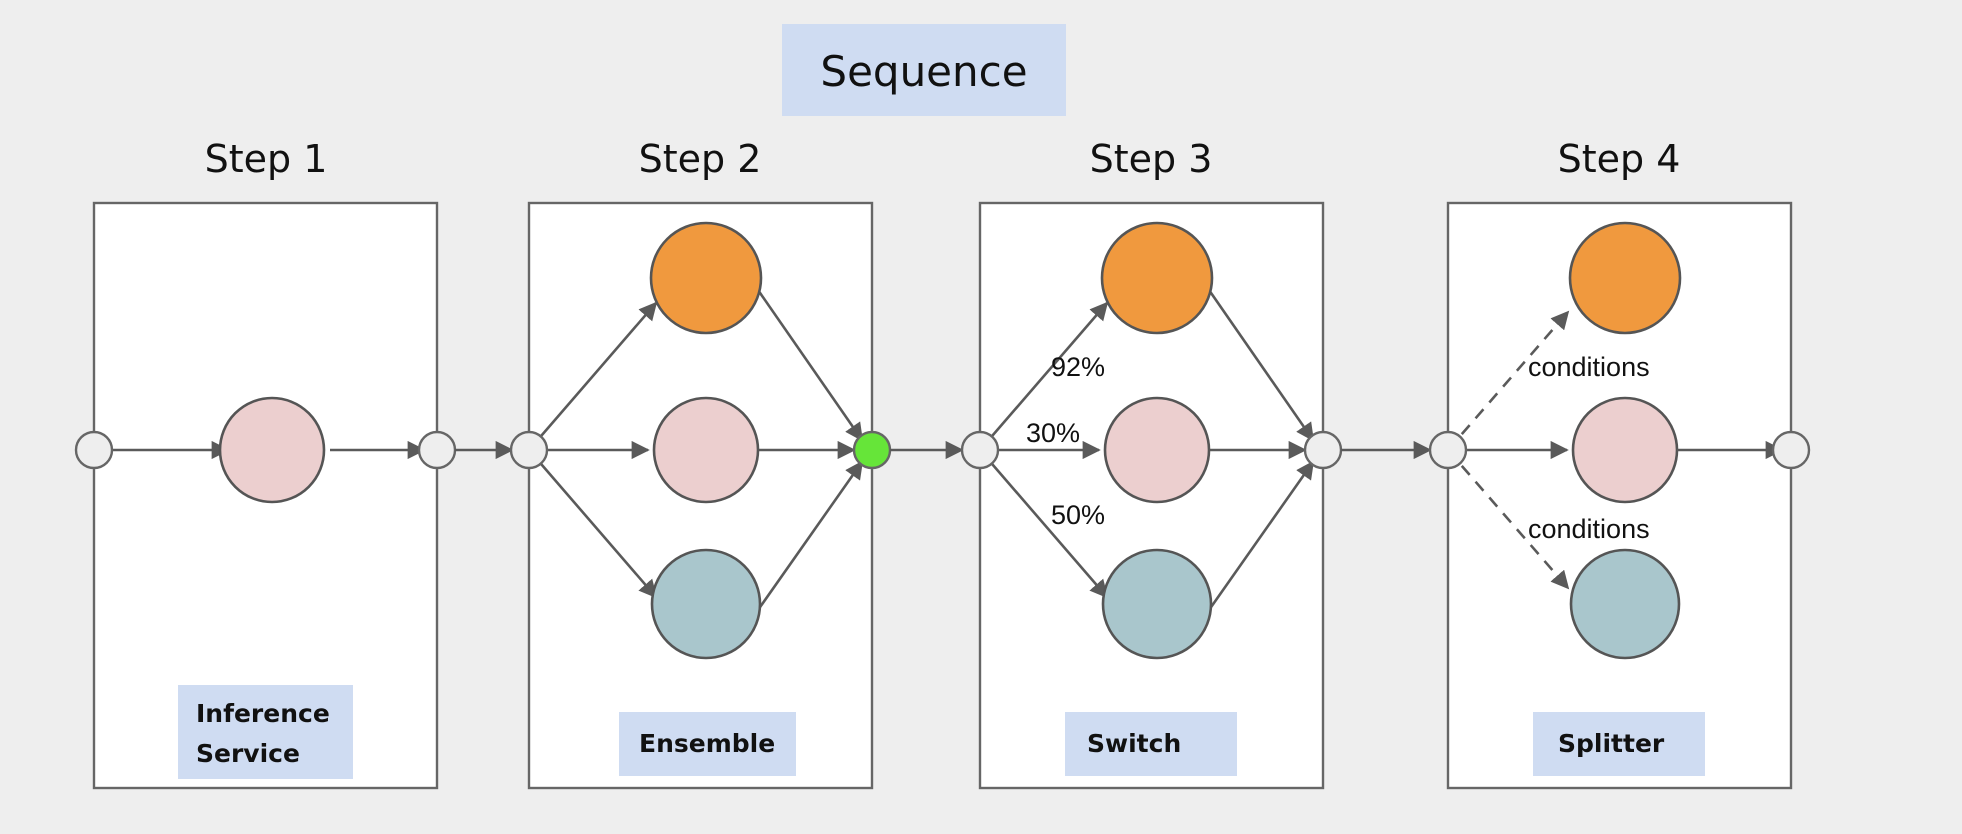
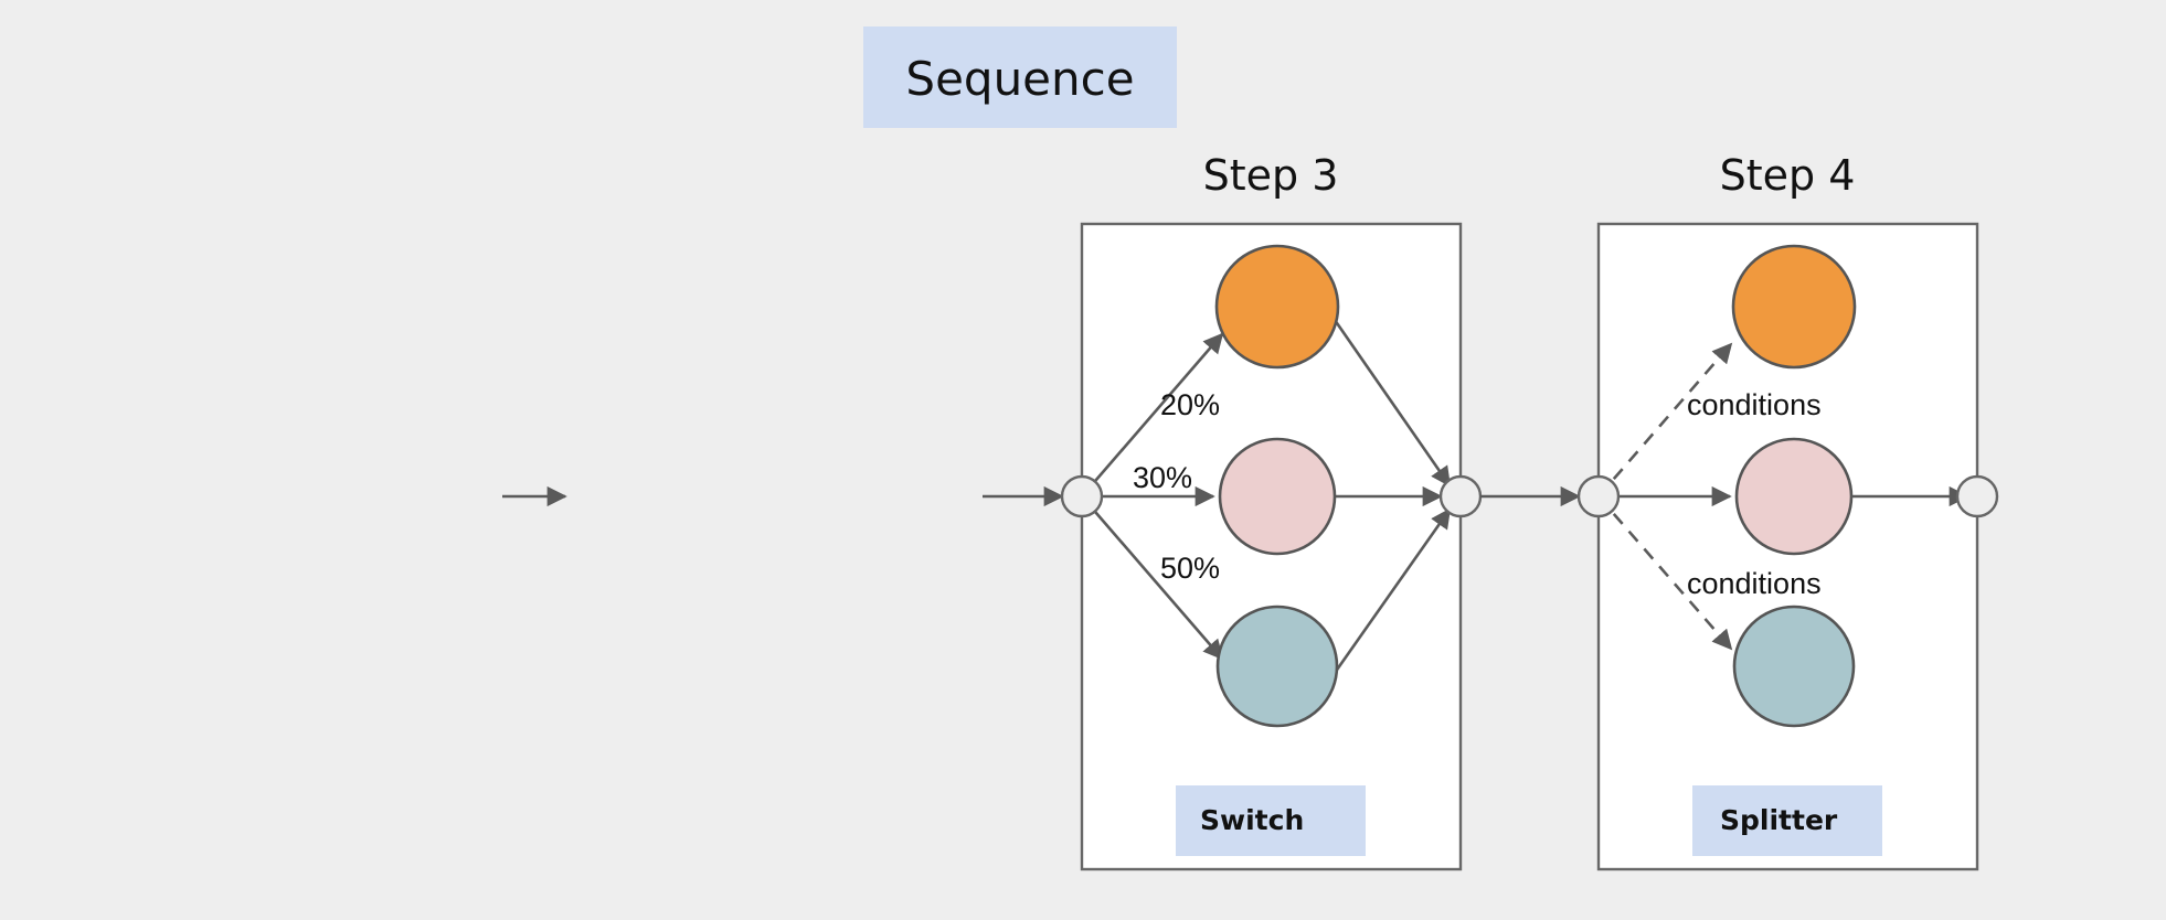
  Sequence
- Step 1
- Inference
- Service
- Step 2
- Ensemble
  Step 3
- 92%
+ 20%
  30%
  50%
  Switch
  Step 4
  conditions
  conditions
  Splitter
